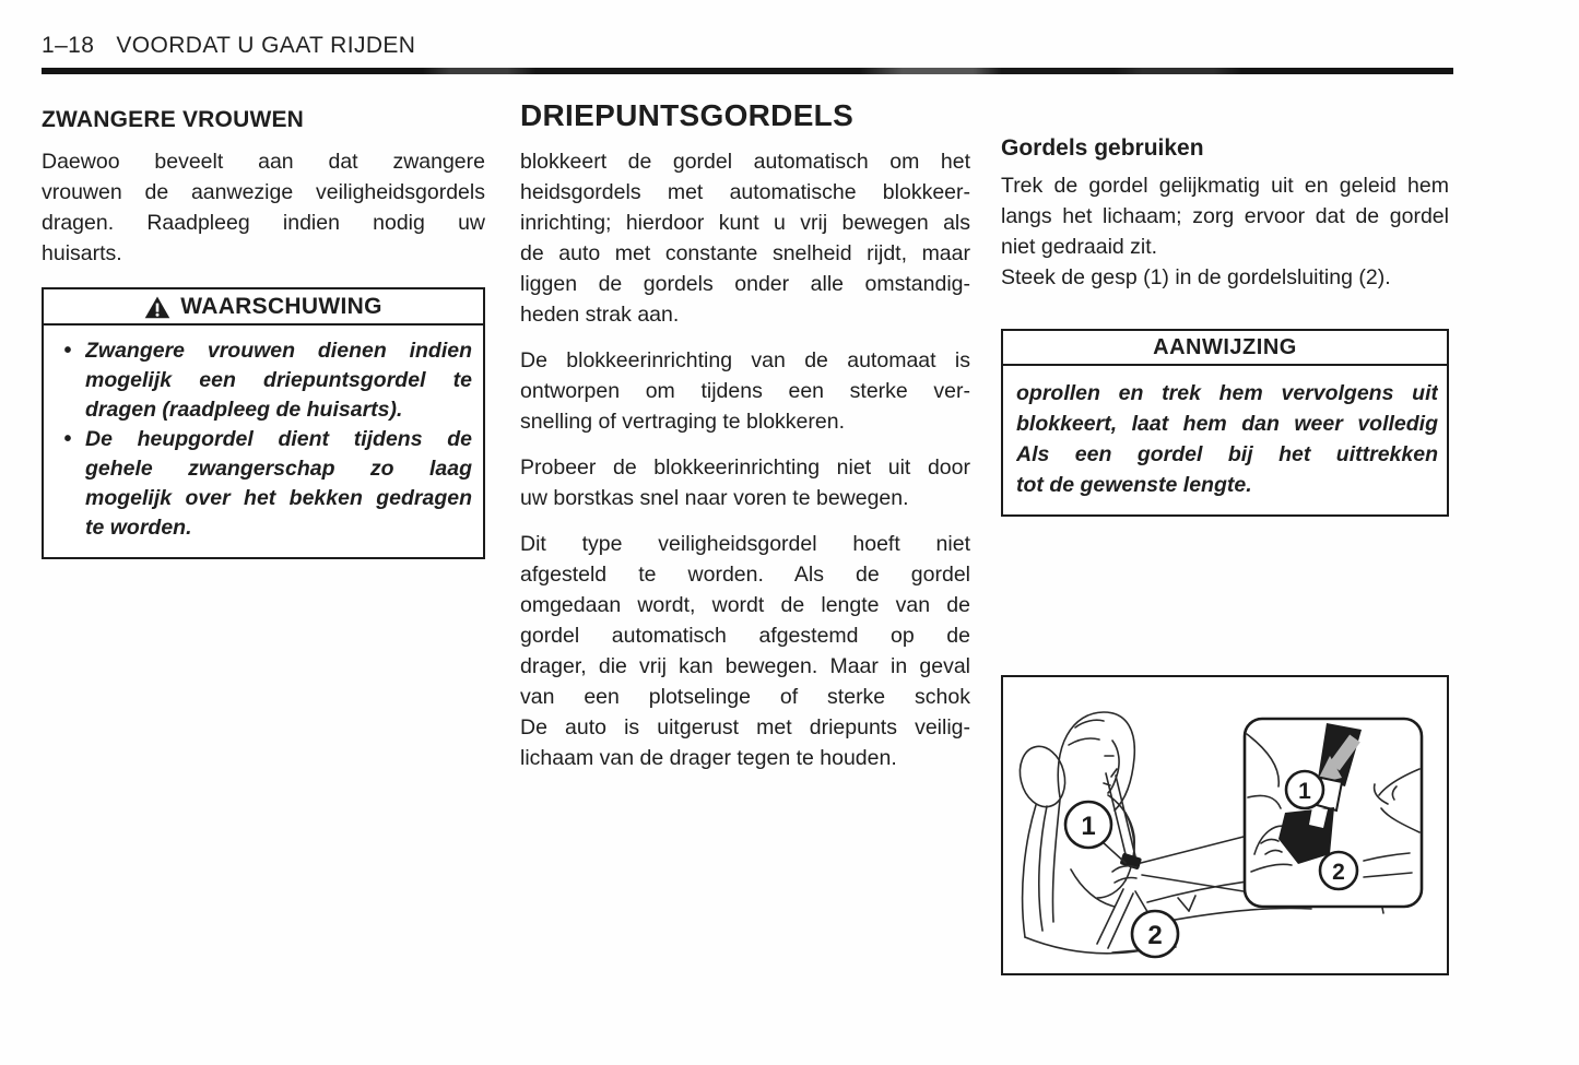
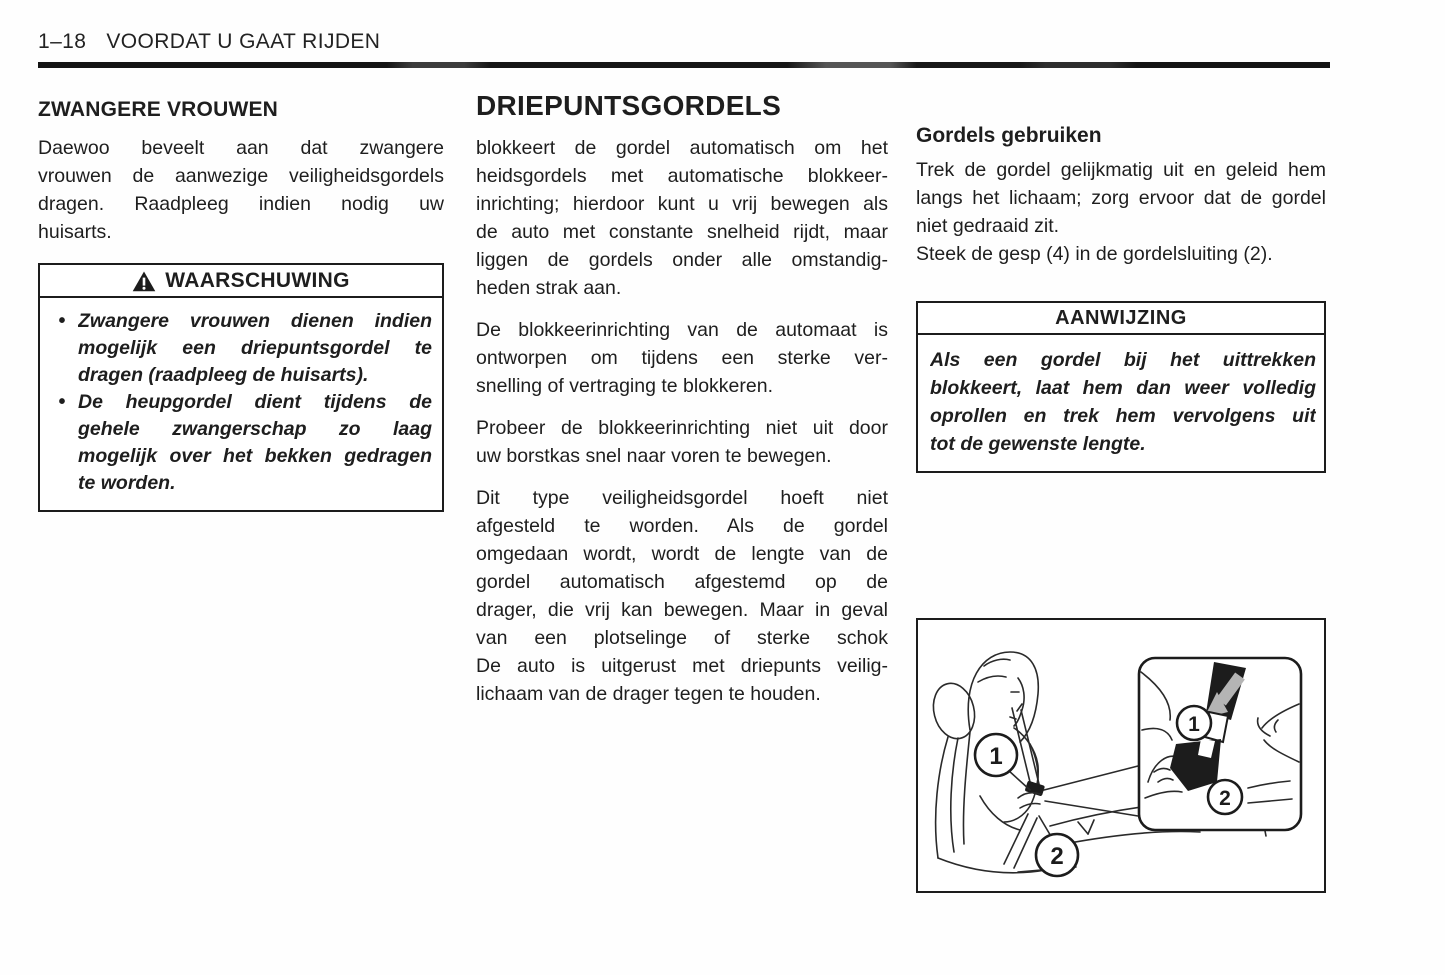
  1–18
  VOORDAT U GAAT RIJDEN
  ZWANGERE VROUWEN
  Daewoo beveelt aan dat zwangere
  vrouwen de aanwezige veiligheidsgordels
  dragen. Raadpleeg indien nodig uw
  huisarts.
  WAARSCHUWING
  •
  Zwangere vrouwen dienen indien
  mogelijk een driepuntsgordel te
  dragen (raadpleeg de huisarts).
  •
  De heupgordel dient tijdens de
  gehele zwangerschap zo laag
  mogelijk over het bekken gedragen
  te worden.
  DRIEPUNTSGORDELS
  blokkeert de gordel automatisch om het
  heidsgordels met automatische blokkeer-
  inrichting; hierdoor kunt u vrij bewegen als
  de auto met constante snelheid rijdt, maar
  liggen de gordels onder alle omstandig-
  heden strak aan.
  De blokkeerinrichting van de automaat is
  ontworpen om tijdens een sterke ver-
  snelling of vertraging te blokkeren.
  Probeer de blokkeerinrichting niet uit door
  uw borstkas snel naar voren te bewegen.
  Dit type veiligheidsgordel hoeft niet
  afgesteld te worden. Als de gordel
  omgedaan wordt, wordt de lengte van de
  gordel automatisch afgestemd op de
  drager, die vrij kan bewegen. Maar in geval
  van een plotselinge of sterke schok
  De auto is uitgerust met driepunts veilig-
  lichaam van de drager tegen te houden.
  Gordels gebruiken
  Trek de gordel gelijkmatig uit en geleid hem
  langs het lichaam; zorg ervoor dat de gordel
  niet gedraaid zit.
- Steek de gesp (1) in de gordelsluiting (2).
+ Steek de gesp (4) in de gordelsluiting (2).
  AANWIJZING
- oprollen en trek hem vervolgens uit
+ Als een gordel bij het uittrekken
  blokkeert, laat hem dan weer volledig
- Als een gordel bij het uittrekken
+ oprollen en trek hem vervolgens uit
  tot de gewenste lengte.
  1
  2
  1
  2
